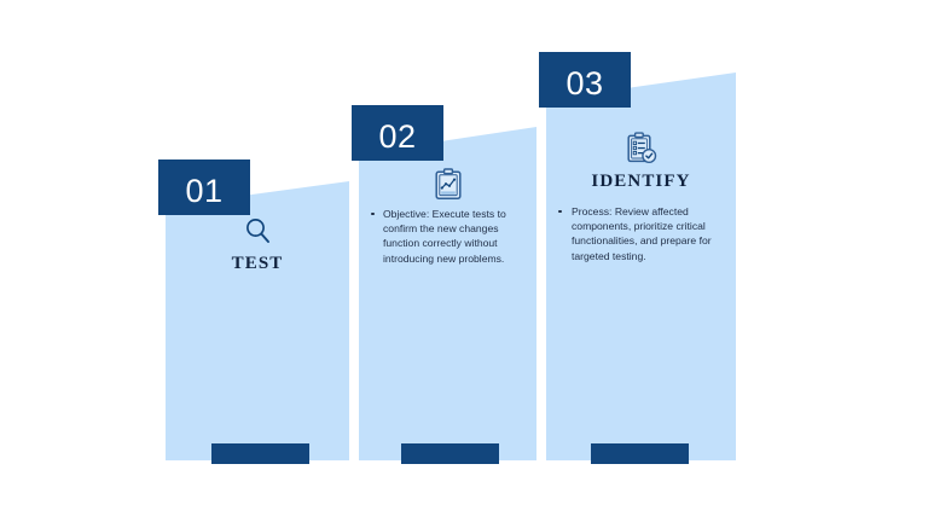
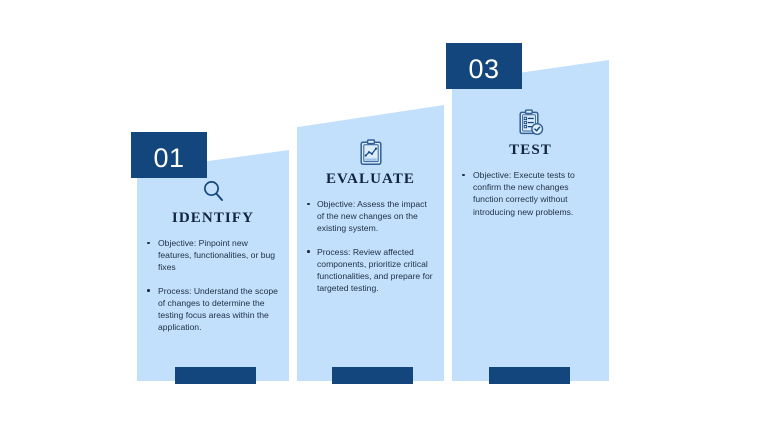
- TEST
+ IDENTIFY
+ Objective: Pinpoint new features, functionalities, or bug fixes
+ Process: Understand the scope of changes to determine the testing focus areas within the application.
  01
+ EVALUATE
+ Objective: Assess the impact of the new changes on the existing system.
- Objective: Execute tests to confirm the new changes function correctly without introducing new problems.
+ Process: Review affected components, prioritize critical functionalities, and prepare for targeted testing.
- 02
- IDENTIFY
+ TEST
- Process: Review affected components, prioritize critical functionalities, and prepare for targeted testing.
+ Objective: Execute tests to confirm the new changes function correctly without introducing new problems.
  03
